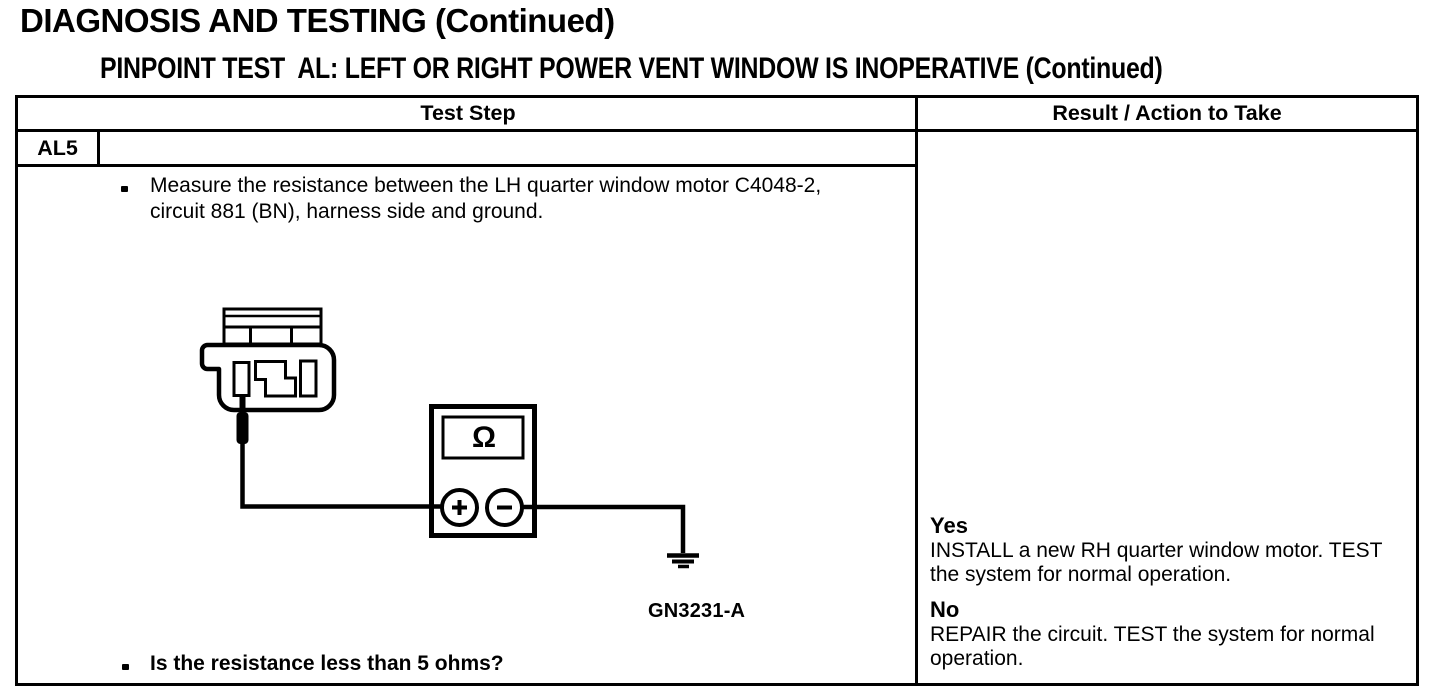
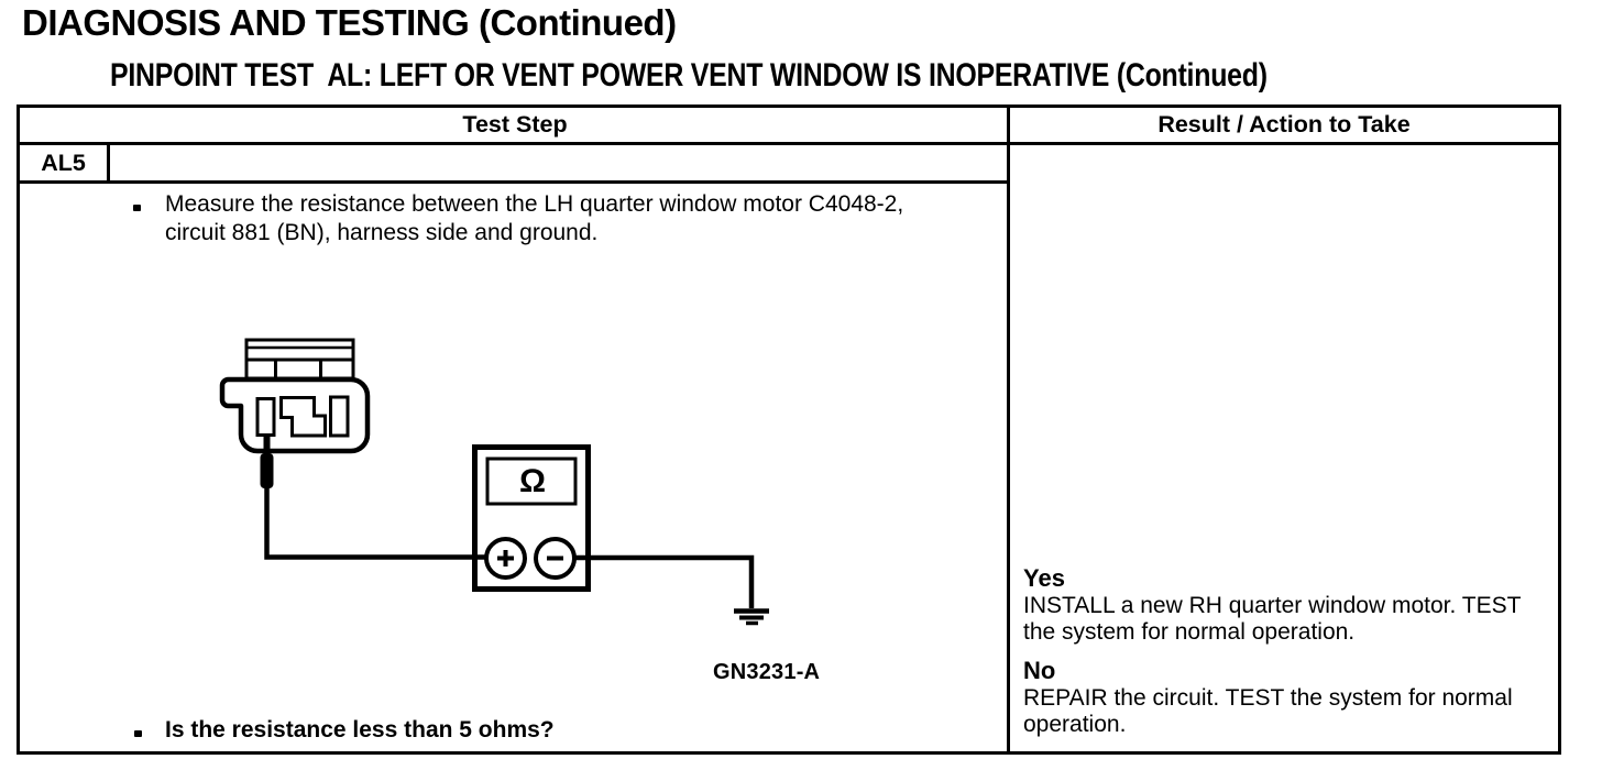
  DIAGNOSIS AND TESTING (Continued)
- PINPOINT TEST AL: LEFT OR RIGHT POWER VENT WINDOW IS INOPERATIVE (Continued)
+ PINPOINT TEST AL: LEFT OR VENT POWER VENT WINDOW IS INOPERATIVE (Continued)
  Test Step
  Result / Action to Take
  AL5
  Measure the resistance between the LH quarter window motor C4048-2, circuit 881 (BN), harness side and ground.
  Ω
  GN3231-A
  Is the resistance less than 5 ohms?
  Yes
  INSTALL a new RH quarter window motor. TEST the system for normal operation.
  No
  REPAIR the circuit. TEST the system for normal operation.
